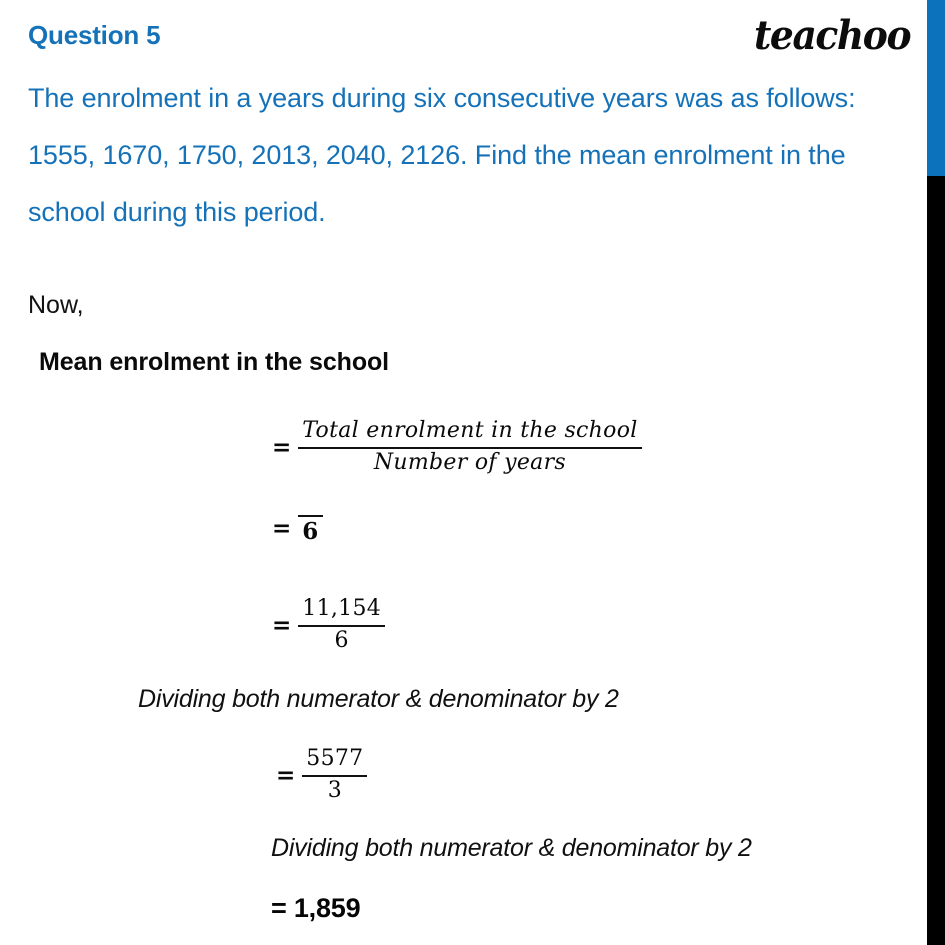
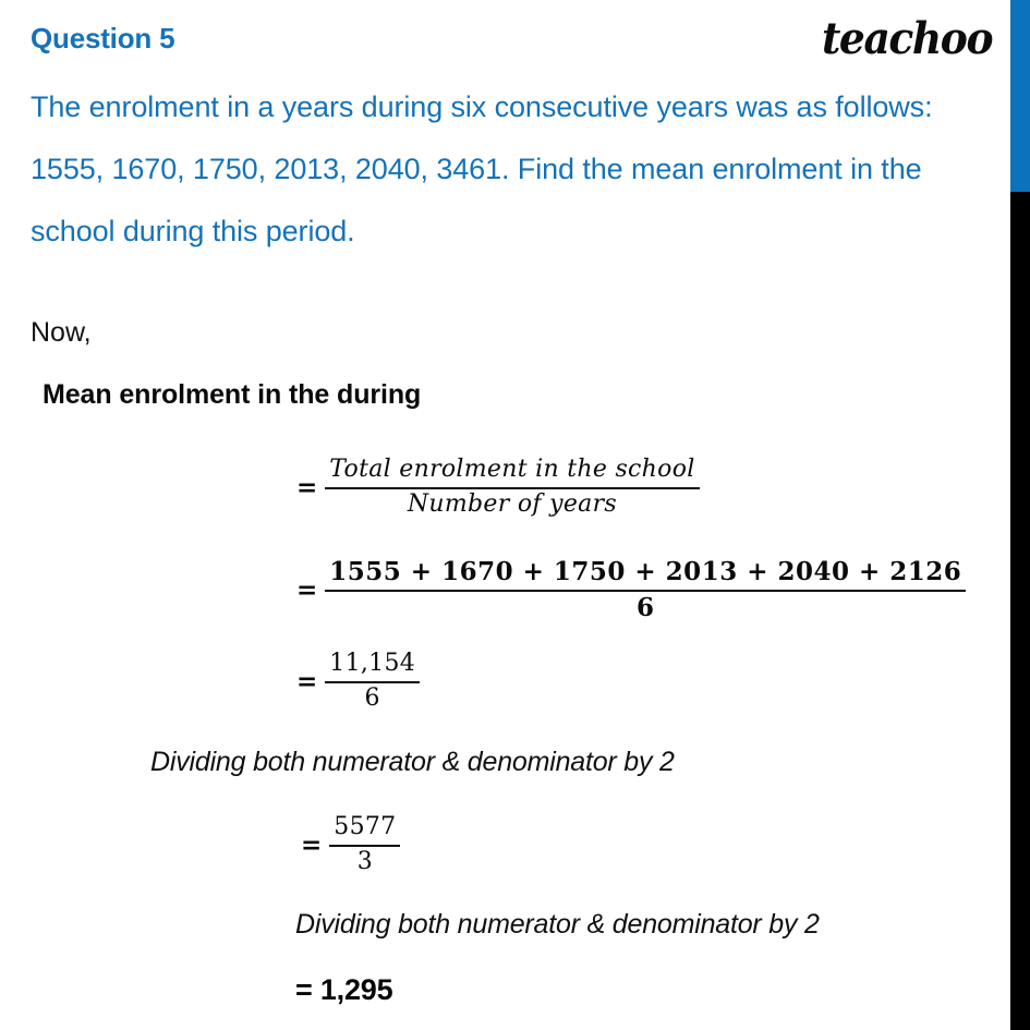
  Question 5
  teachoo
  The enrolment in a years during six consecutive years was as follows:
- 1555, 1670, 1750, 2013, 2040, 2126. Find the mean enrolment in the
+ 1555, 1670, 1750, 2013, 2040, 3461. Find the mean enrolment in the
  school during this period.
  Now,
- Mean enrolment in the school
+ Mean enrolment in the during
  =
  Total enrolment in the school
  Number of years
  =
+ 1555 + 1670 + 1750 + 2013 + 2040 + 2126
  6
  =
  11,154
  6
  Dividing both numerator & denominator by 2
  =
  5577
  3
  Dividing both numerator & denominator by 2
- = 1,859
+ = 1,295
